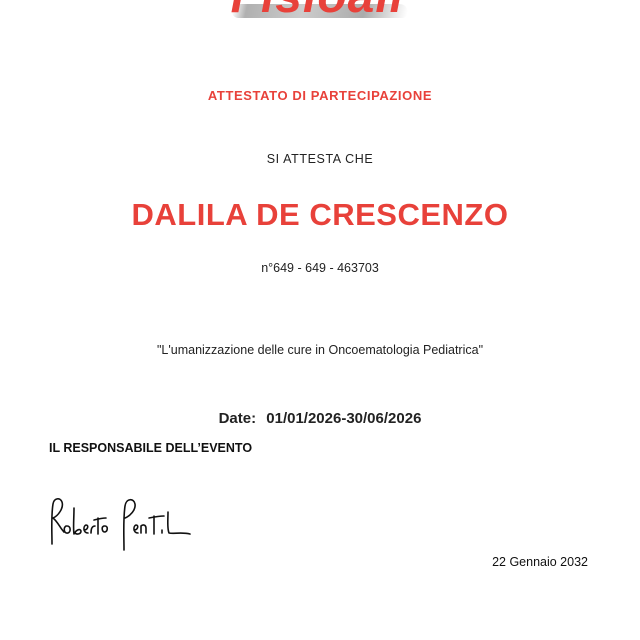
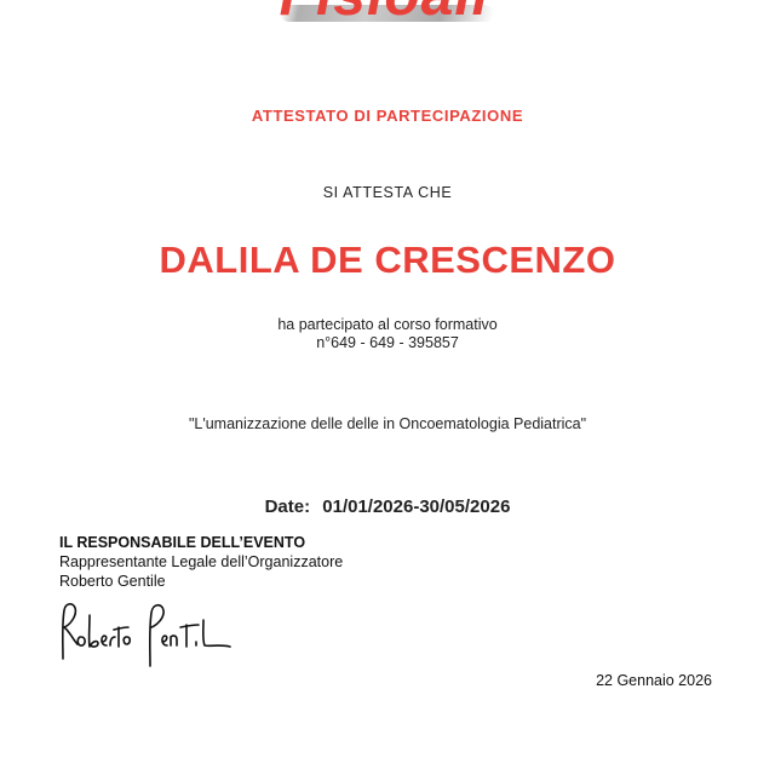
  ATTESTATO DI PARTECIPAZIONE
  SI ATTESTA CHE
  DALILA DE CRESCENZO
+ ha partecipato al corso formativo
- n°649 - 649 - 463703
+ n°649 - 649 - 395857
- "L'umanizzazione delle cure in Oncoematologia Pediatrica"
+ "L'umanizzazione delle delle in Oncoematologia Pediatrica"
- Date: 01/01/2026-30/06/2026
+ Date: 01/01/2026-30/05/2026
  IL RESPONSABILE DELL’EVENTO
+ Rappresentante Legale dell’Organizzatore
+ Roberto Gentile
- 22 Gennaio 2032
+ 22 Gennaio 2026
